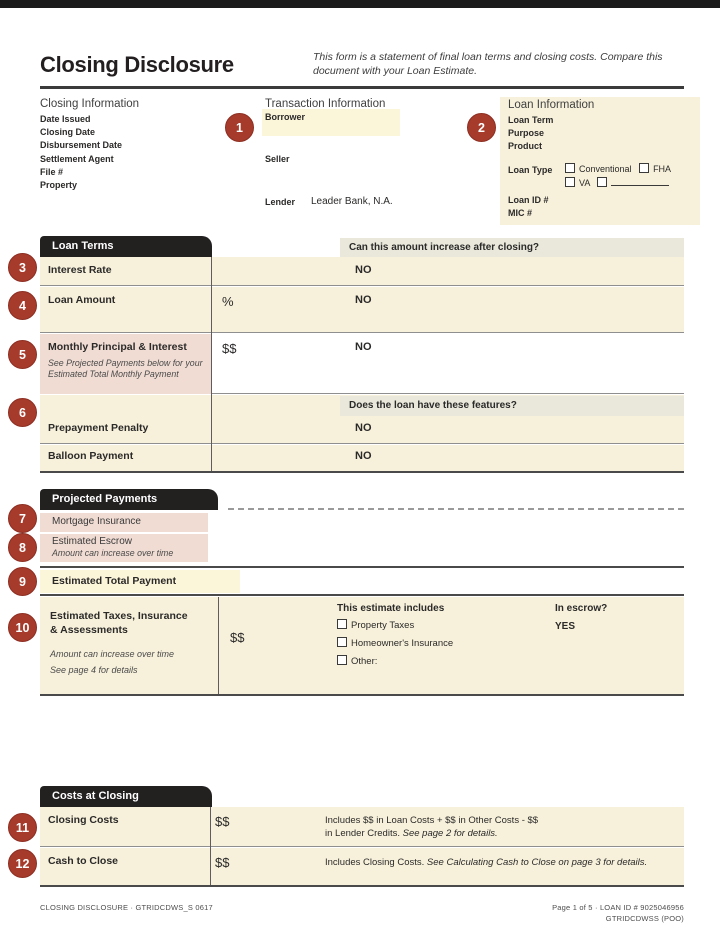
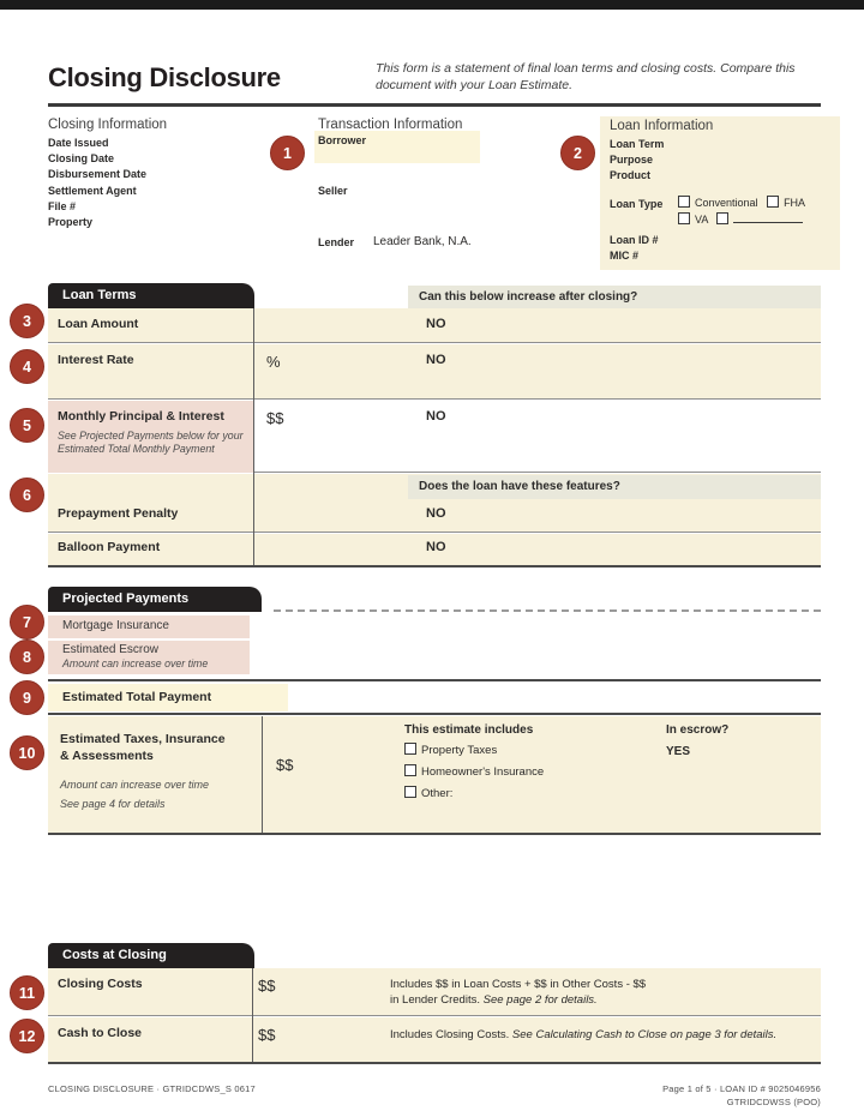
  Closing Disclosure
  This form is a statement of final loan terms and closing costs. Compare this document with your Loan Estimate.
  Closing Information
  Date Issued
  Closing Date
  Disbursement Date
  Settlement Agent
  File #
  Property
  1
  Transaction Information
  Borrower
  Seller
  Lender
  Leader Bank, N.A.
  2
  Loan Information
  Loan Term
  Purpose
  Product
  Loan Type
  Conventional FHA
  VA
  Loan ID #
  MIC #
  Loan Terms
- Can this amount increase after closing?
+ Can this below increase after closing?
- Interest Rate
+ Loan Amount
  NO
- Loan Amount
+ Interest Rate
  %
  NO
  Monthly Principal & Interest
  See Projected Payments below for your Estimated Total Monthly Payment
  $$
  NO
  Does the loan have these features?
  Prepayment Penalty
  NO
  Balloon Payment
  NO
  Projected Payments
  Mortgage Insurance
  Estimated Escrow
  Amount can increase over time
  Estimated Total Payment
  Estimated Taxes, Insurance
  & Assessments
  Amount can increase over time
  See page 4 for details
  $$
  This estimate includes
  Property Taxes
  Homeowner's Insurance
  Other:
  In escrow?
  YES
  Costs at Closing
  Closing Costs
  $$
  Includes $$ in Loan Costs + $$ in Other Costs - $$
  in Lender Credits. See page 2 for details.
  Cash to Close
  $$
  Includes Closing Costs. See Calculating Cash to Close on page 3 for details.
  CLOSING DISCLOSURE · GTRIDCDWS_S 0617
  Page 1 of 5 · LOAN ID # 9025046956
  GTRIDCDWSS (POO)
  3
  4
  5
  6
  7
  8
  9
  10
  11
  12
